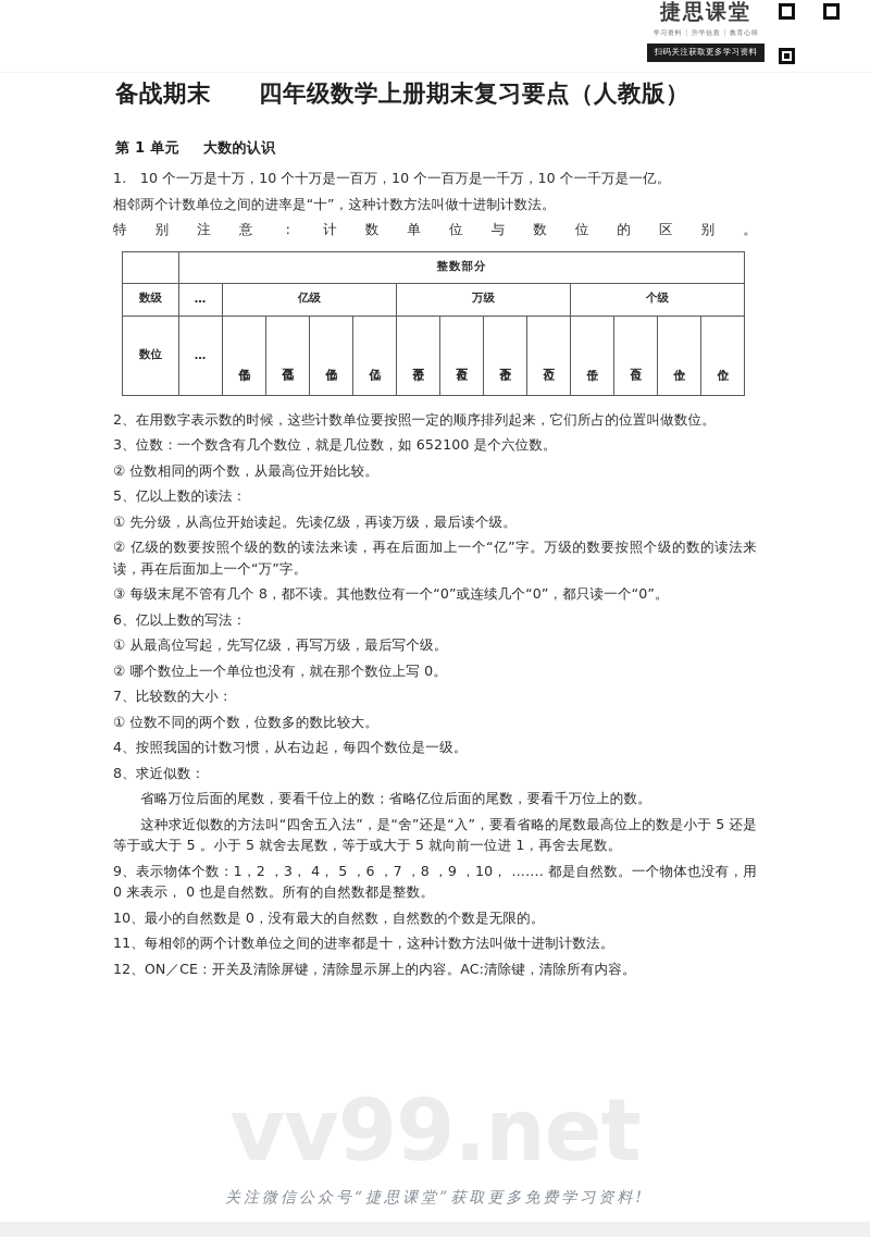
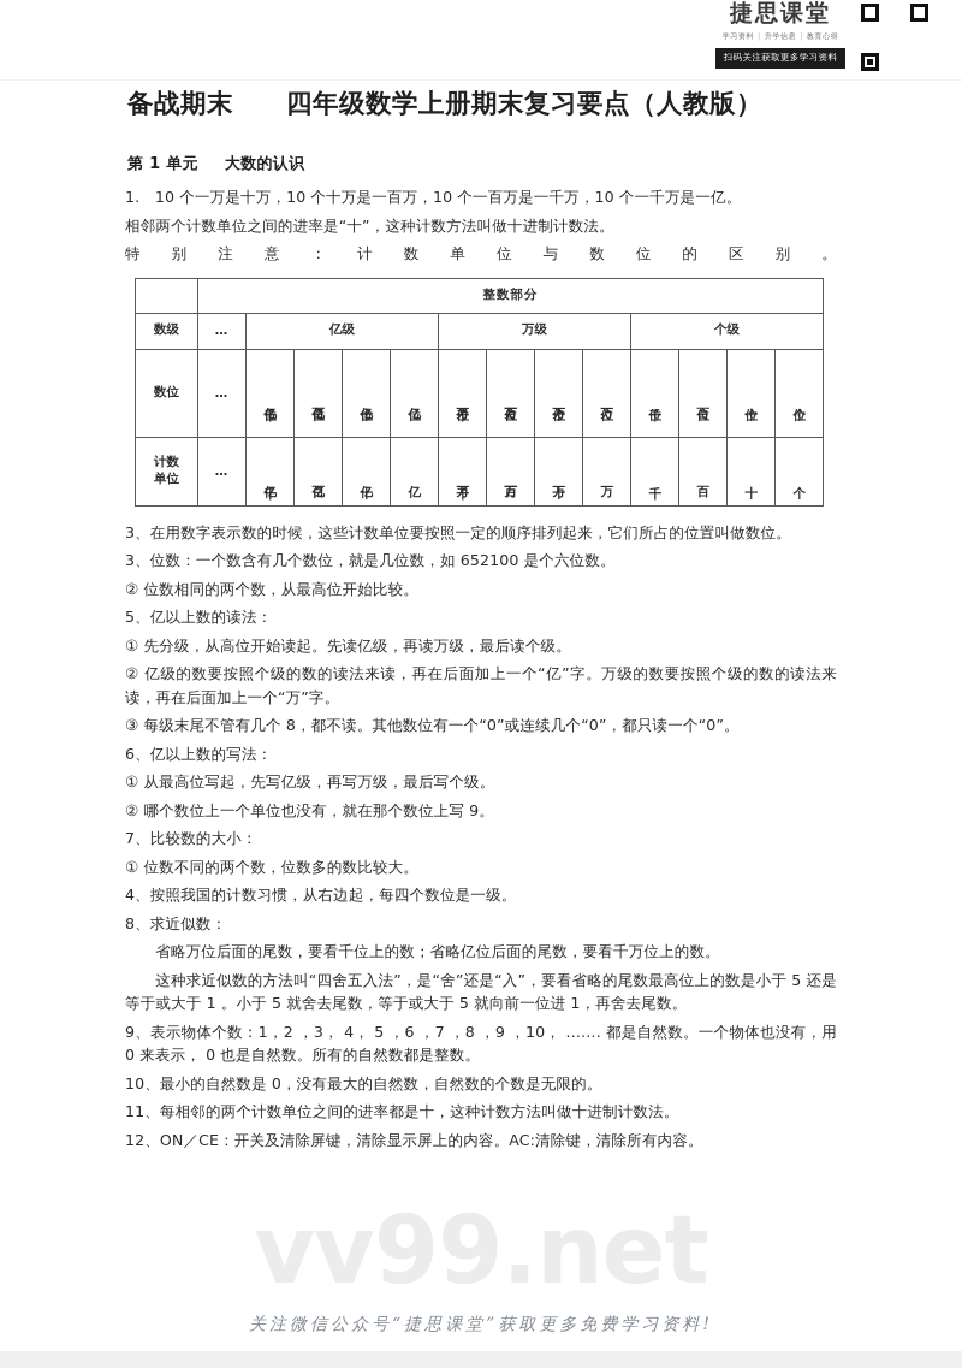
  捷思课堂
  |
  |
  扫码关注获取更多学习资料
  备战期末 四年级数学上册期末复习要点（人教版）
  第 1 单元 大数的认识
  1. 10 个一万是十万，10 个十万是一百万，10 个一百万是一千万，10 个一千万是一亿。
  相邻两个计数单位之间的进率是“十”，这种计数方法叫做十进制计数法。
  特别注意：计数单位与数位的区别。
  	整数部分
  数级	…	亿级	万级	个级
  数位	…
+ 计数 单位	…
- 2、在用数字表示数的时候，这些计数单位要按照一定的顺序排列起来，它们所占的位置叫做数位。
+ 3、在用数字表示数的时候，这些计数单位要按照一定的顺序排列起来，它们所占的位置叫做数位。
  3、位数：一个数含有几个数位，就是几位数，如 652100 是个六位数。
  ② 位数相同的两个数，从最高位开始比较。
  5、亿以上数的读法：
  ① 先分级，从高位开始读起。先读亿级，再读万级，最后读个级。
  ② 亿级的数要按照个级的数的读法来读，再在后面加上一个“亿”字。万级的数要按照个级的数的读法来读，再在后面加上一个“万”字。
  ③ 每级末尾不管有几个 8，都不读。其他数位有一个“0”或连续几个“0”，都只读一个“0”。
  6、亿以上数的写法：
  ① 从最高位写起，先写亿级，再写万级，最后写个级。
- ② 哪个数位上一个单位也没有，就在那个数位上写 0。
+ ② 哪个数位上一个单位也没有，就在那个数位上写 9。
  7、比较数的大小：
  ① 位数不同的两个数，位数多的数比较大。
  4、按照我国的计数习惯，从右边起，每四个数位是一级。
  8、求近似数：
  省略万位后面的尾数，要看千位上的数；省略亿位后面的尾数，要看千万位上的数。
- 这种求近似数的方法叫“四舍五入法”，是“舍”还是“入”，要看省略的尾数最高位上的数是小于 5 还是等于或大于 5 。小于 5 就舍去尾数，等于或大于 5 就向前一位进 1，再舍去尾数。
+ 这种求近似数的方法叫“四舍五入法”，是“舍”还是“入”，要看省略的尾数最高位上的数是小于 5 还是等于或大于 1 。小于 5 就舍去尾数，等于或大于 5 就向前一位进 1，再舍去尾数。
  9、表示物体个数：1，2 ，3， 4， 5 ，6 ，7 ，8 ，9 ，10， ……. 都是自然数。一个物体也没有，用 0 来表示， 0 也是自然数。所有的自然数都是整数。
  10、最小的自然数是 0，没有最大的自然数，自然数的个数是无限的。
  11、每相邻的两个计数单位之间的进率都是十，这种计数方法叫做十进制计数法。
  12、ON／CE：开关及清除屏键，清除显示屏上的内容。AC:清除键，清除所有内容。
  关注微信公众号“捷思课堂”获取更多免费学习资料!
